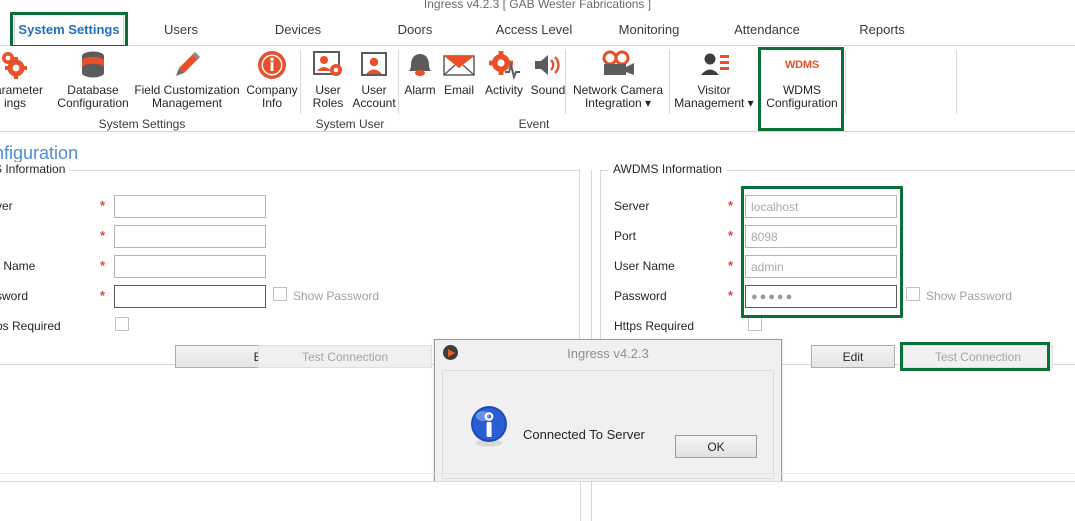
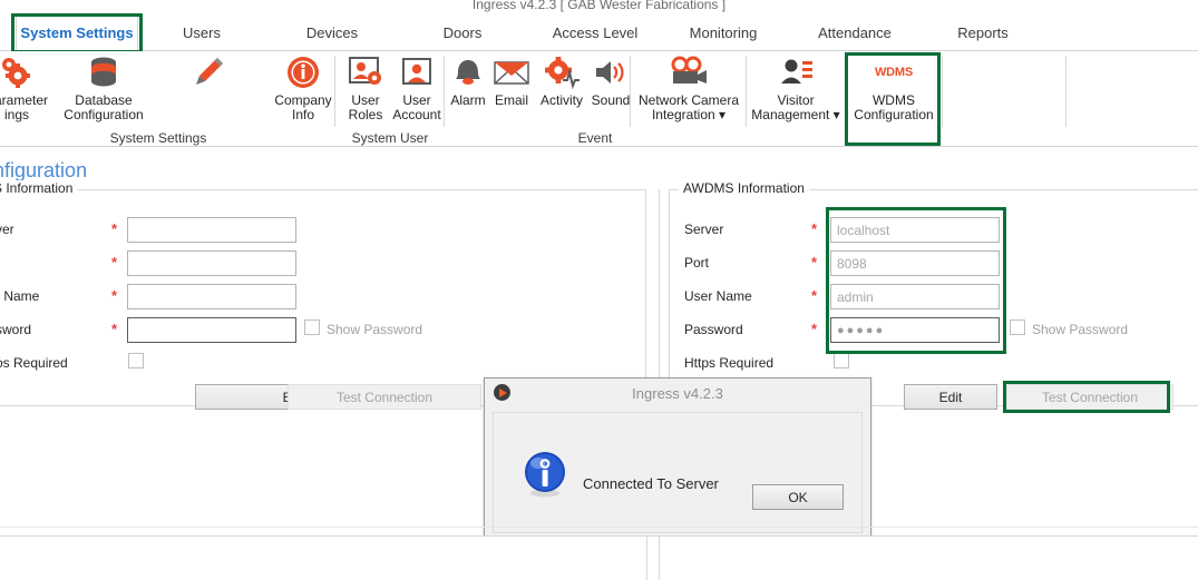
  Ingress v4.2.3 [ GAB Wester Fabrications ]
  System Settings
  Users
  Devices
  Doors
  Access Level
  Monitoring
  Attendance
  Reports
  rameter
  ings
  Database
  Configuration
- Field Customization
- Management
  Company
  Info
  System Settings
  User
  Roles
  User
  Account
  System User
  Alarm
  Email
  Activity
  Sound
  Network Camera
  Integration ▾
  Event
  Visitor
  Management ▾
  WDMS
  WDMS
  Configuration
  figuration
  Information
  *
  *
  Name
  *
  word
  *
  Show Password
  s Required
  Test Connection
  AWDMS Information
  Server
  *
  localhost
  Port
  *
  8098
  User Name
  *
  admin
  Password
  *
  ●●●●●
  Show Password
  Https Required
  Edit
  Test Connection
  Ingress v4.2.3
  Connected To Server
  OK
